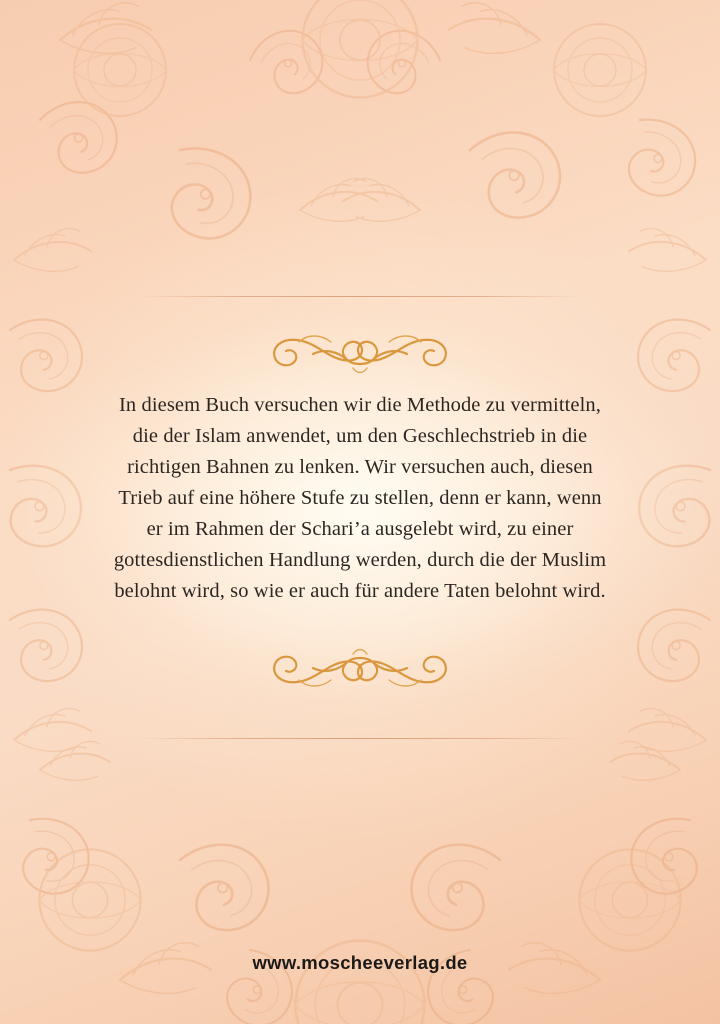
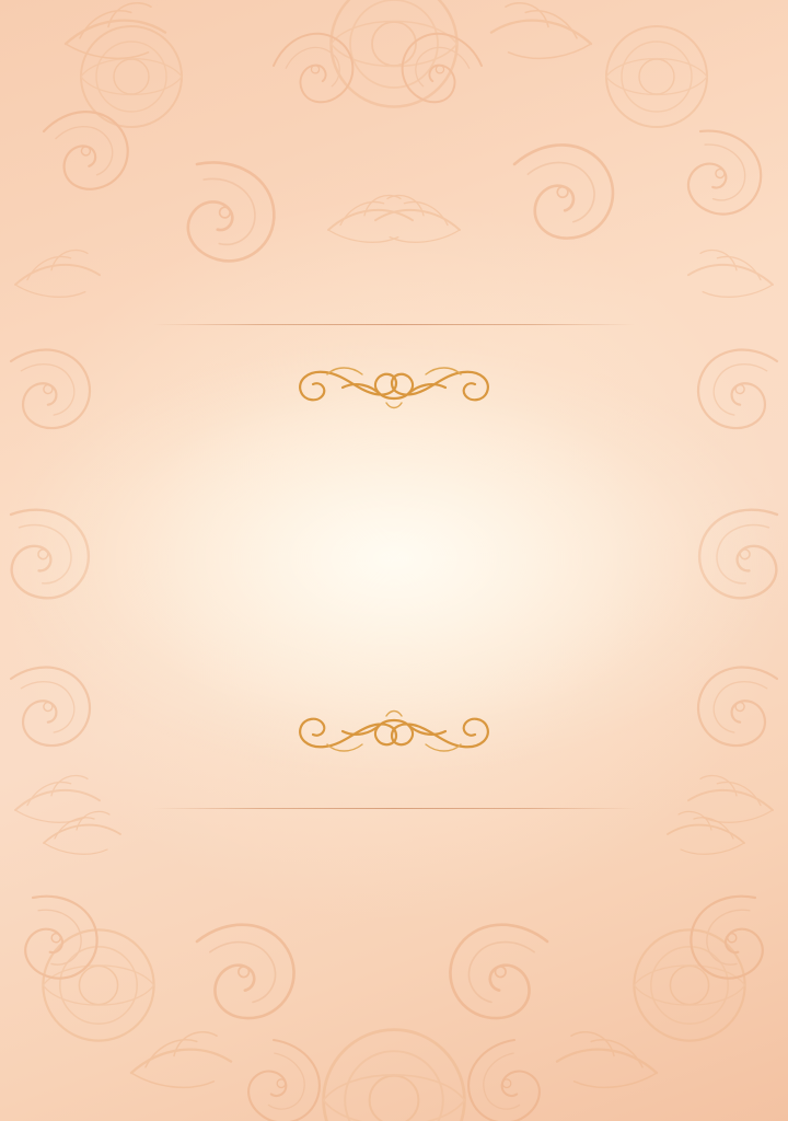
- In diesem Buch versuchen wir die Methode zu vermitteln, die der Islam anwendet, um den Geschlechstrieb in die richtigen Bahnen zu lenken. Wir versuchen auch, diesen Trieb auf eine höhere Stufe zu stellen, denn er kann, wenn er im Rahmen der Schari’a ausgelebt wird, zu einer gottesdienstlichen Handlung werden, durch die der Muslim belohnt wird, so wie er auch für andere Taten belohnt wird.
- www.moscheeverlag.de
